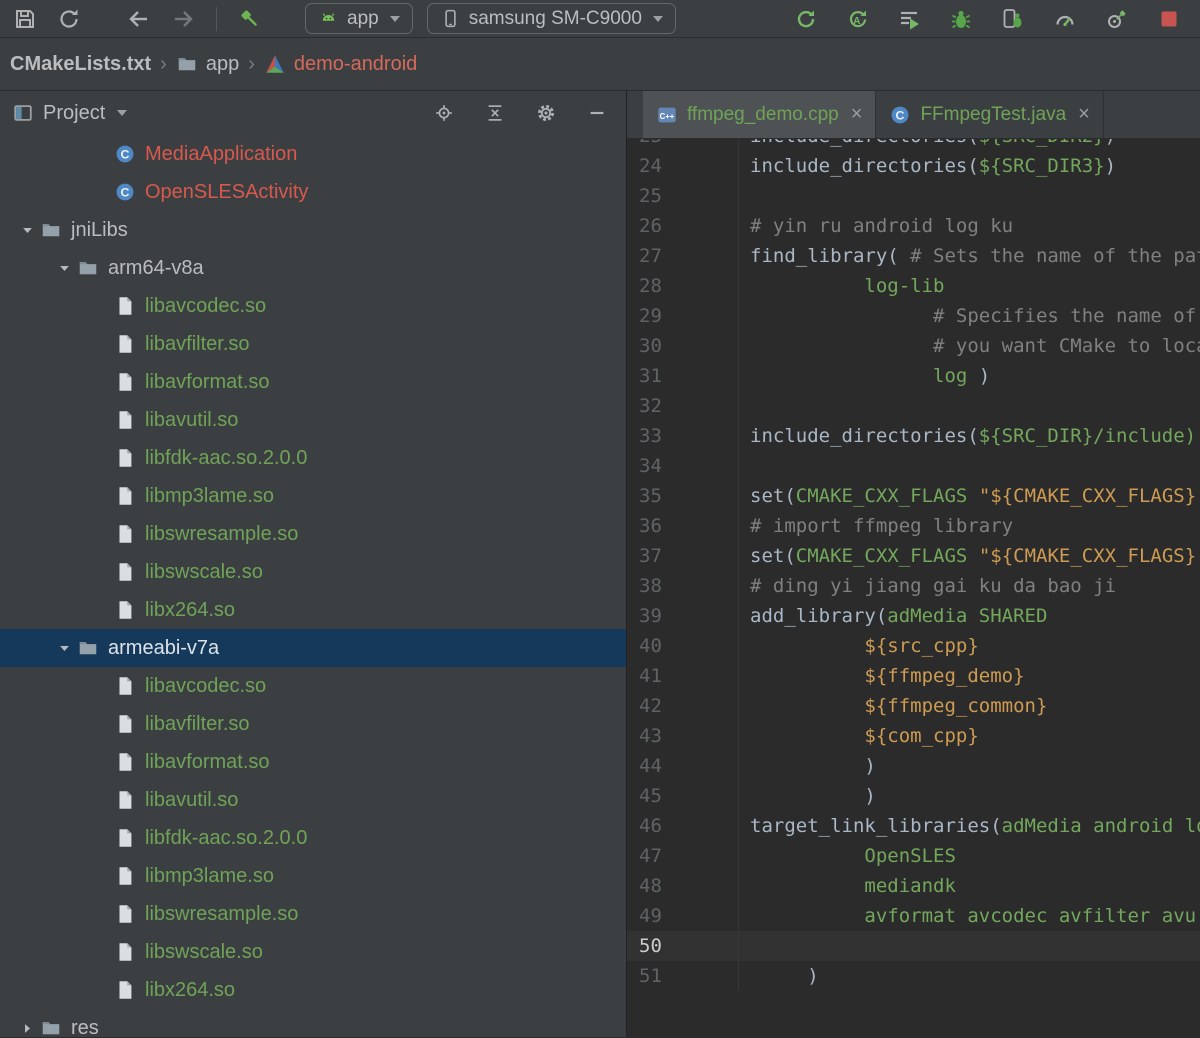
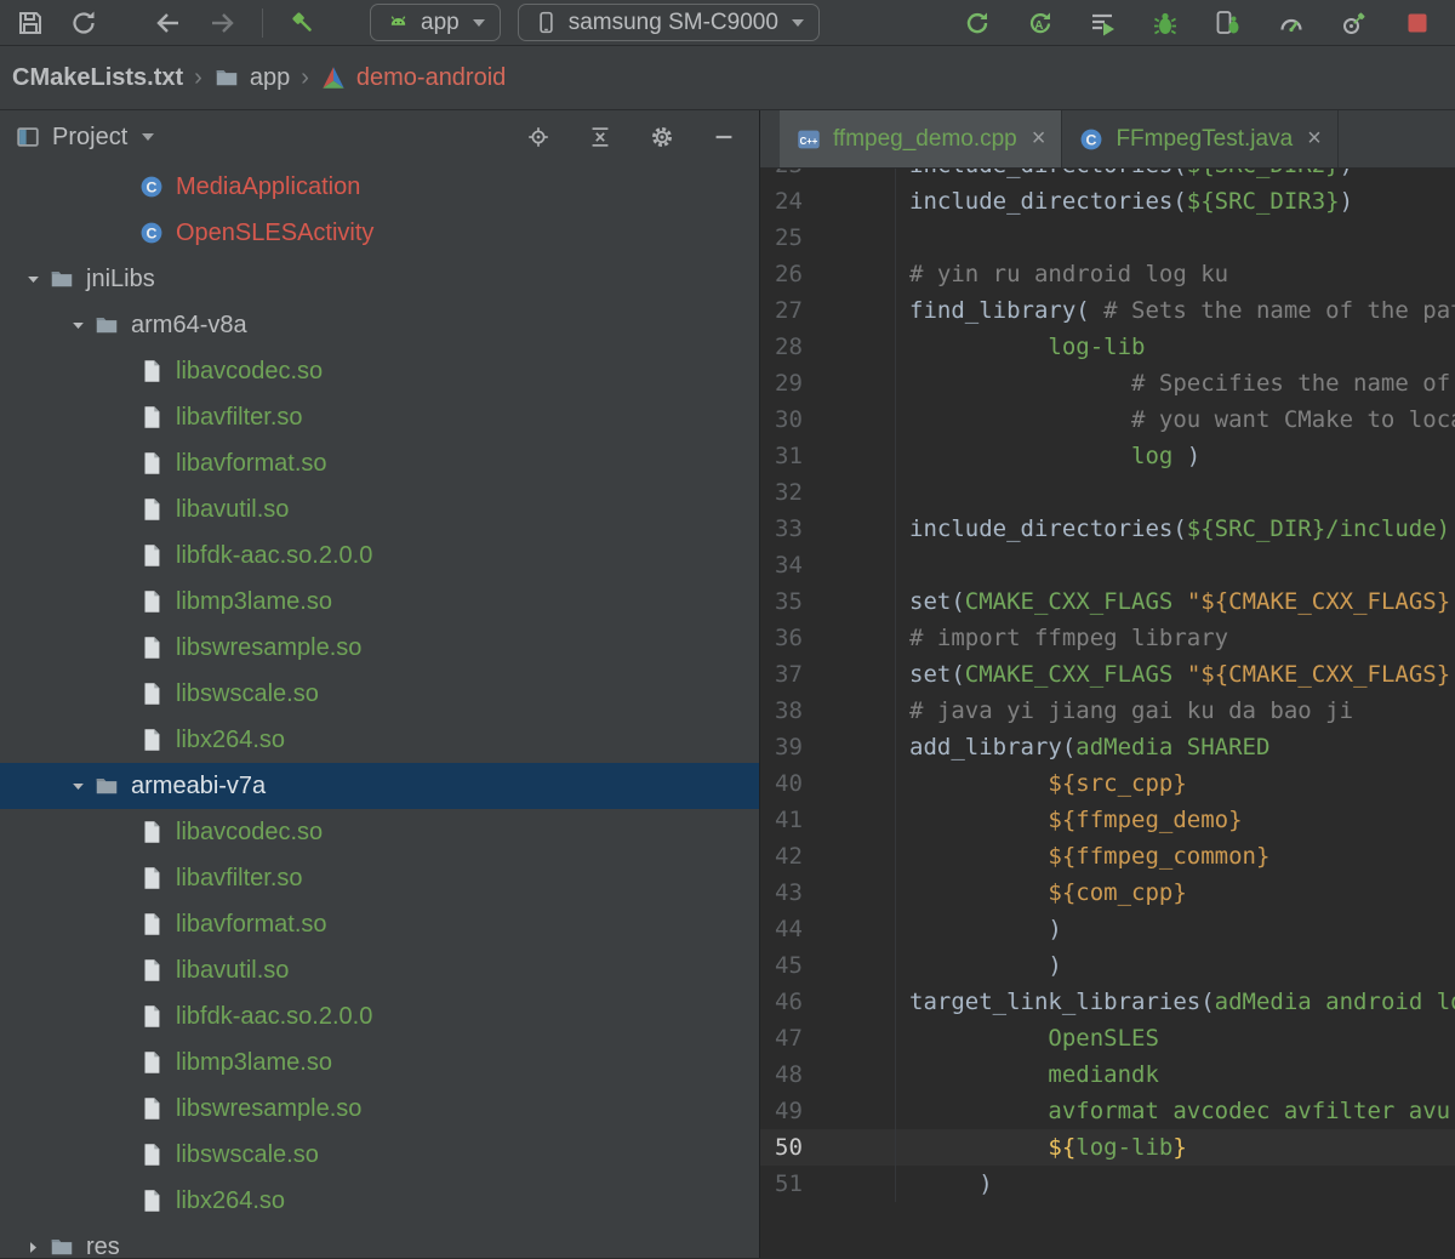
  app
  samsung SM-C9000
  A
  CMakeLists.txt
  ›
  app
  ›
  demo-android
  Project
  C
  MediaApplication
  C
  OpenSLESActivity
  jniLibs
  arm64-v8a
  libavcodec.so
  libavfilter.so
  libavformat.so
  libavutil.so
  libfdk-aac.so.2.0.0
  libmp3lame.so
  libswresample.so
  libswscale.so
  libx264.so
  armeabi-v7a
  libavcodec.so
  libavfilter.so
  libavformat.so
  libavutil.so
  libfdk-aac.so.2.0.0
  libmp3lame.so
  libswresample.so
  libswscale.so
  libx264.so
  res
  C++
  ffmpeg_demo.cpp
  ×
  C
  FFmpegTest.java
  ×
  24
  include_directories(${SRC_DIR3})
  25
  26
  # yin ru android log ku
  27
  find_library( # Sets the name of the pa
  28
  log-lib
  29
  # Specifies the name of
  30
  # you want CMake to loc
  31
  log )
  32
  33
  include_directories(${SRC_DIR}/include)
  34
  35
  set(CMAKE_CXX_FLAGS "${CMAKE_CXX_FLAGS}
  36
  # import ffmpeg library
  37
  set(CMAKE_CXX_FLAGS "${CMAKE_CXX_FLAGS}
  38
- # ding yi jiang gai ku da bao ji
+ # java yi jiang gai ku da bao ji
  39
  add_library(adMedia SHARED
  40
  ${src_cpp}
  41
  ${ffmpeg_demo}
  42
  ${ffmpeg_common}
  43
  ${com_cpp}
  44
  )
  45
  )
  46
  target_link_libraries(adMedia android l
  47
  OpenSLES
  48
  mediandk
  49
  avformat avcodec avfilter avu
  50
+ ${log-lib}
  51
  )
